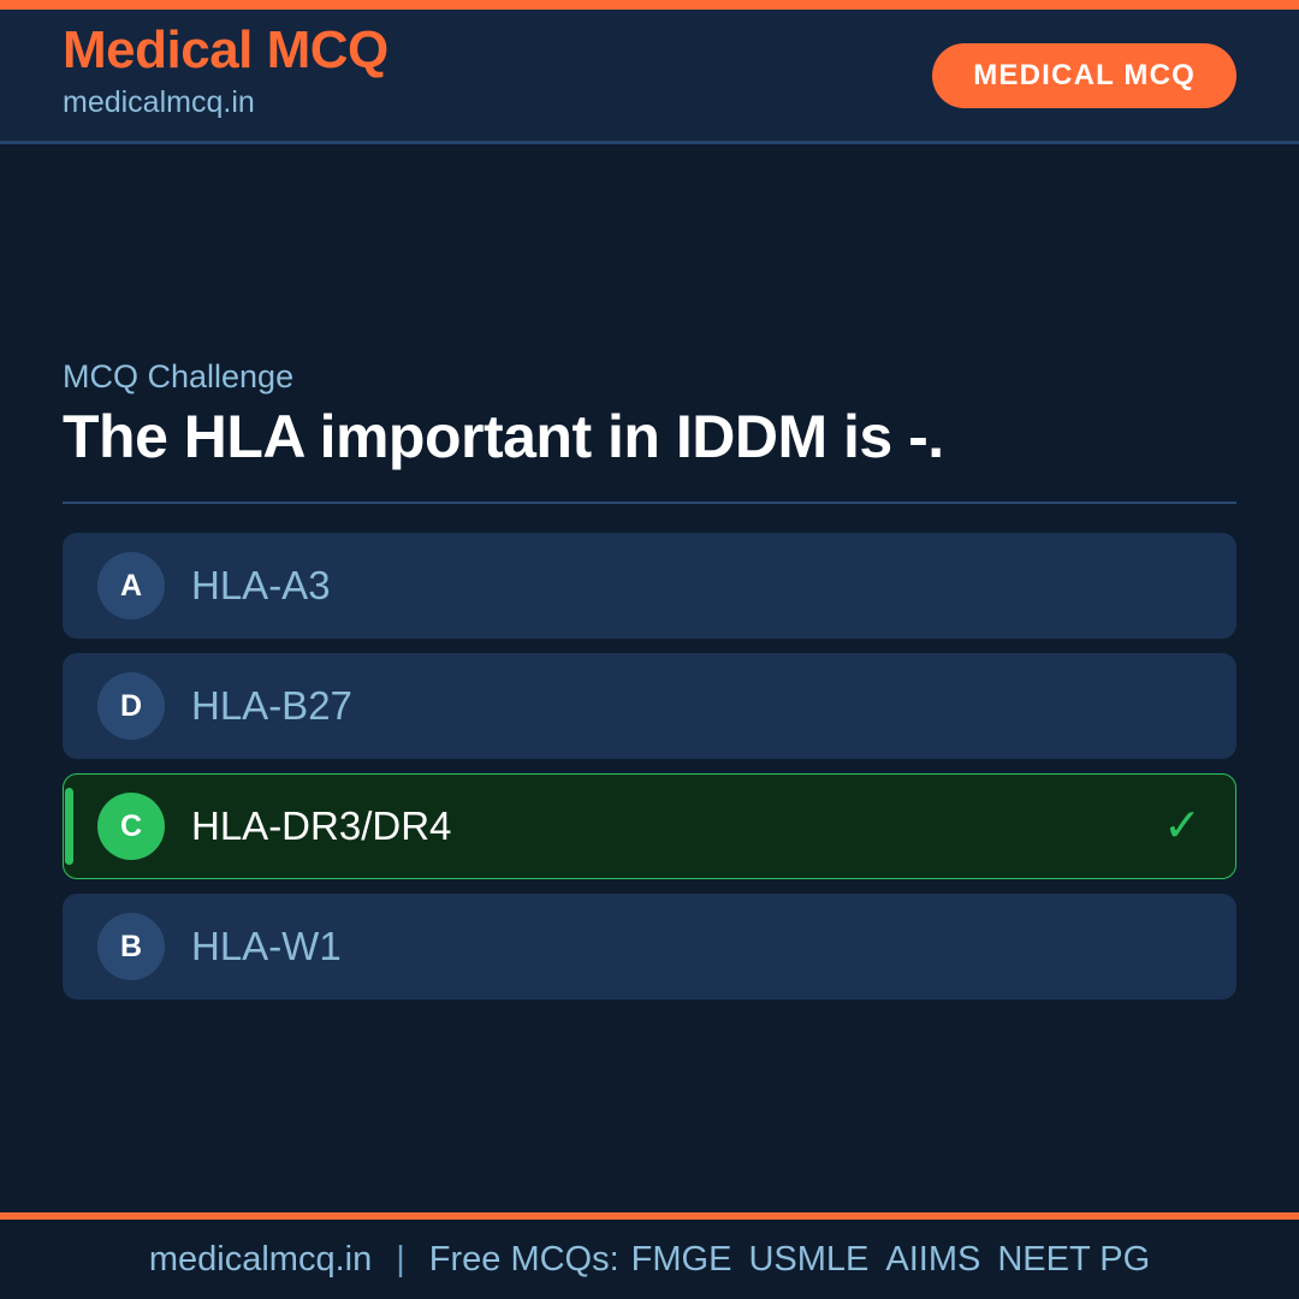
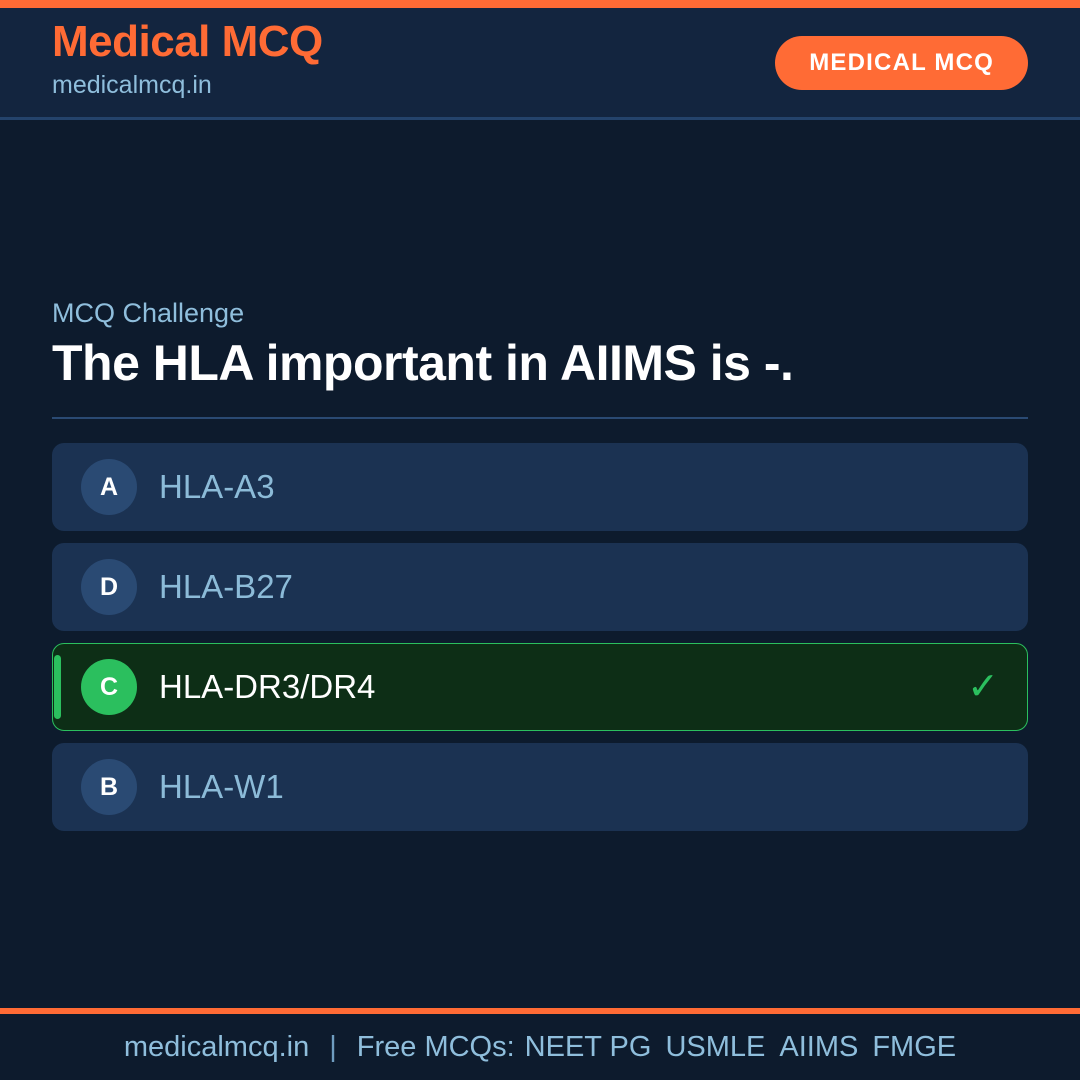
  Medical MCQ
  medicalmcq.in
  MEDICAL MCQ
  MCQ Challenge
- The HLA important in IDDM is -.
+ The HLA important in AIIMS is -.
  A
  HLA-A3
  D
  HLA-B27
  C
  HLA-DR3/DR4
  ✓
  B
  HLA-W1
  medicalmcq.in
  |
  Free MCQs:
- FMGE
+ NEET PG
  USMLE
  AIIMS
- NEET PG
+ FMGE
